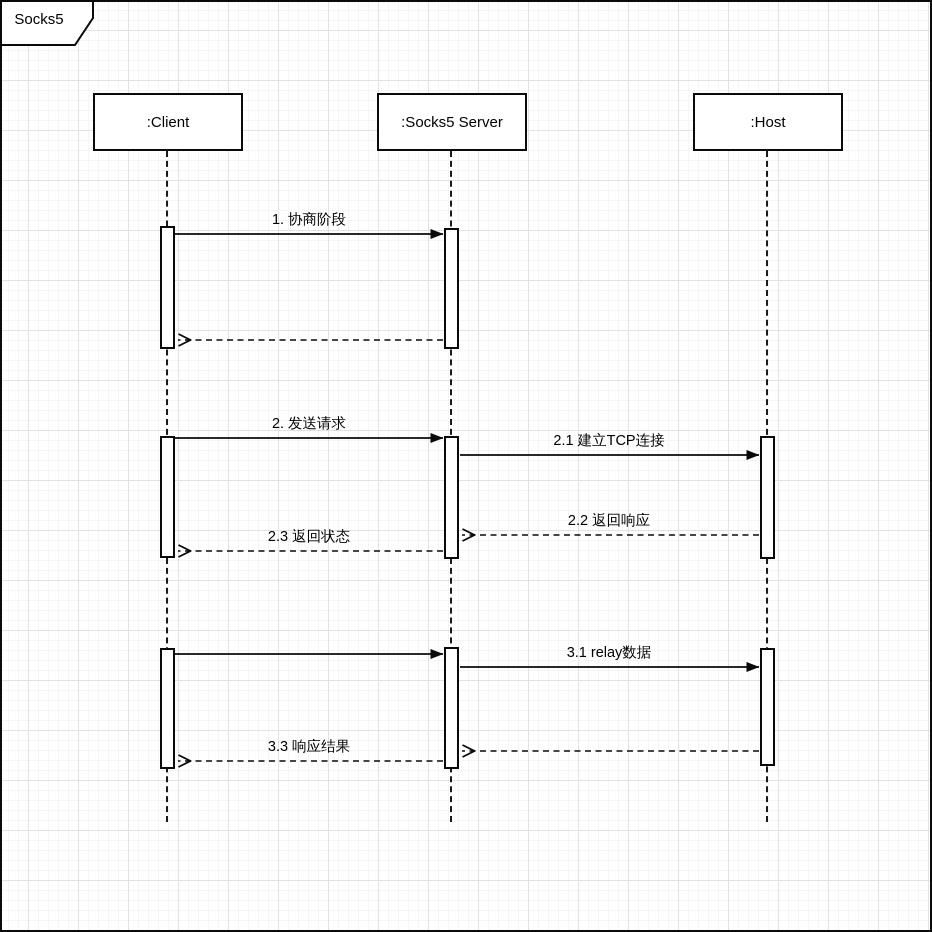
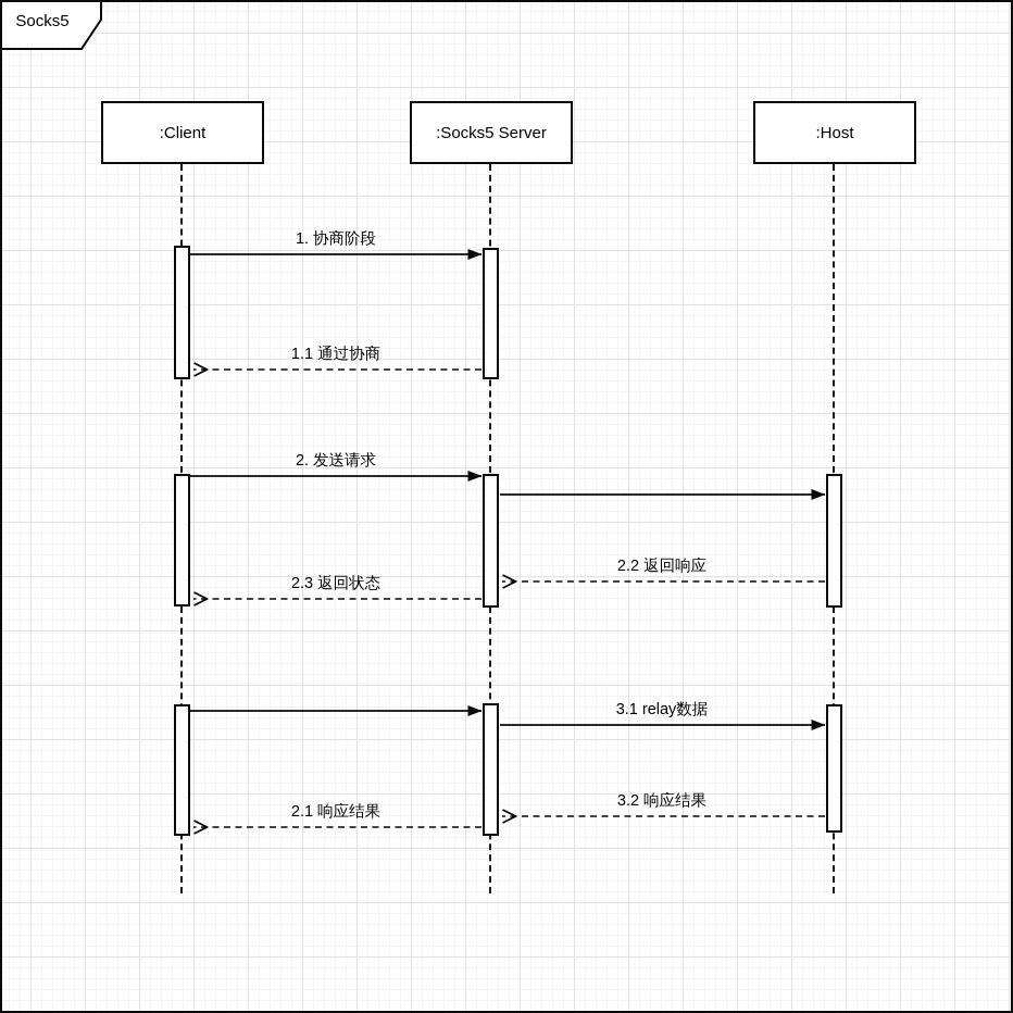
  Socks5
  :Client
  :Socks5 Server
  :Host
  1. 协商阶段
+ 1.1 通过协商
  2. 发送请求
- 2.1 建立TCP连接
  2.2 返回响应
  2.3 返回状态
  3.1 relay数据
+ 3.2 响应结果
- 3.3 响应结果
+ 2.1 响应结果
